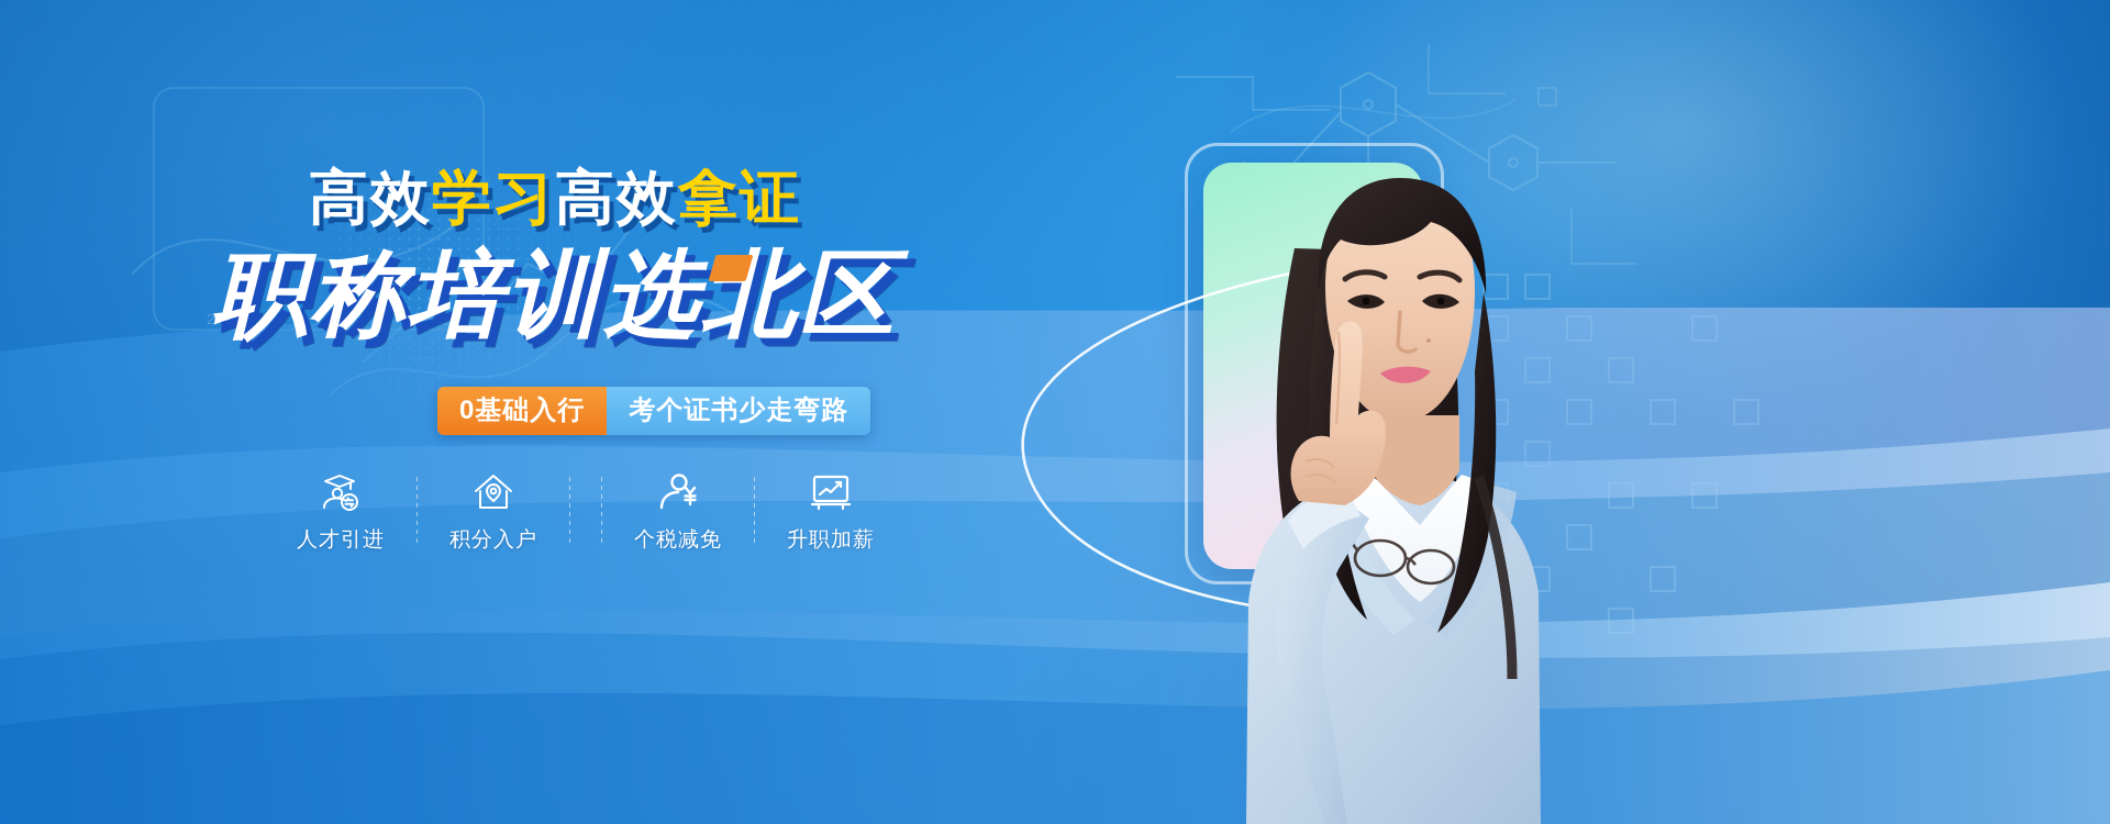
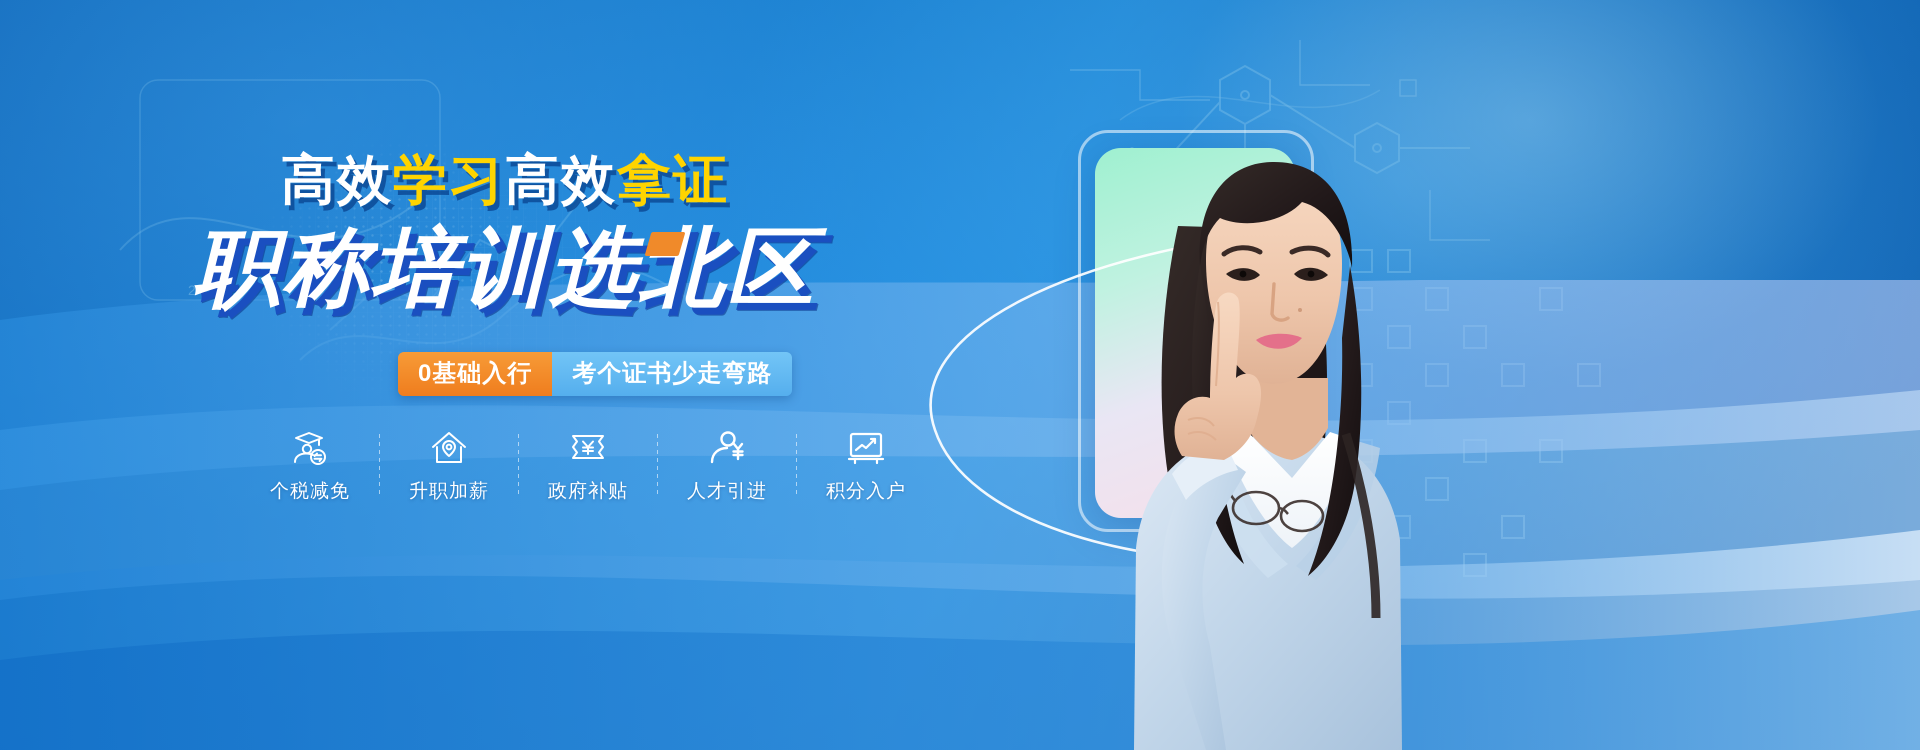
  高效学习高效拿证
  职称培训选北区
  0基础入行
  考个证书少走弯路
- 人才引进
+ 个税减免
- 积分入户
+ 升职加薪
+ 政府补贴
- 个税减免
+ 人才引进
- 升职加薪
+ 积分入户
